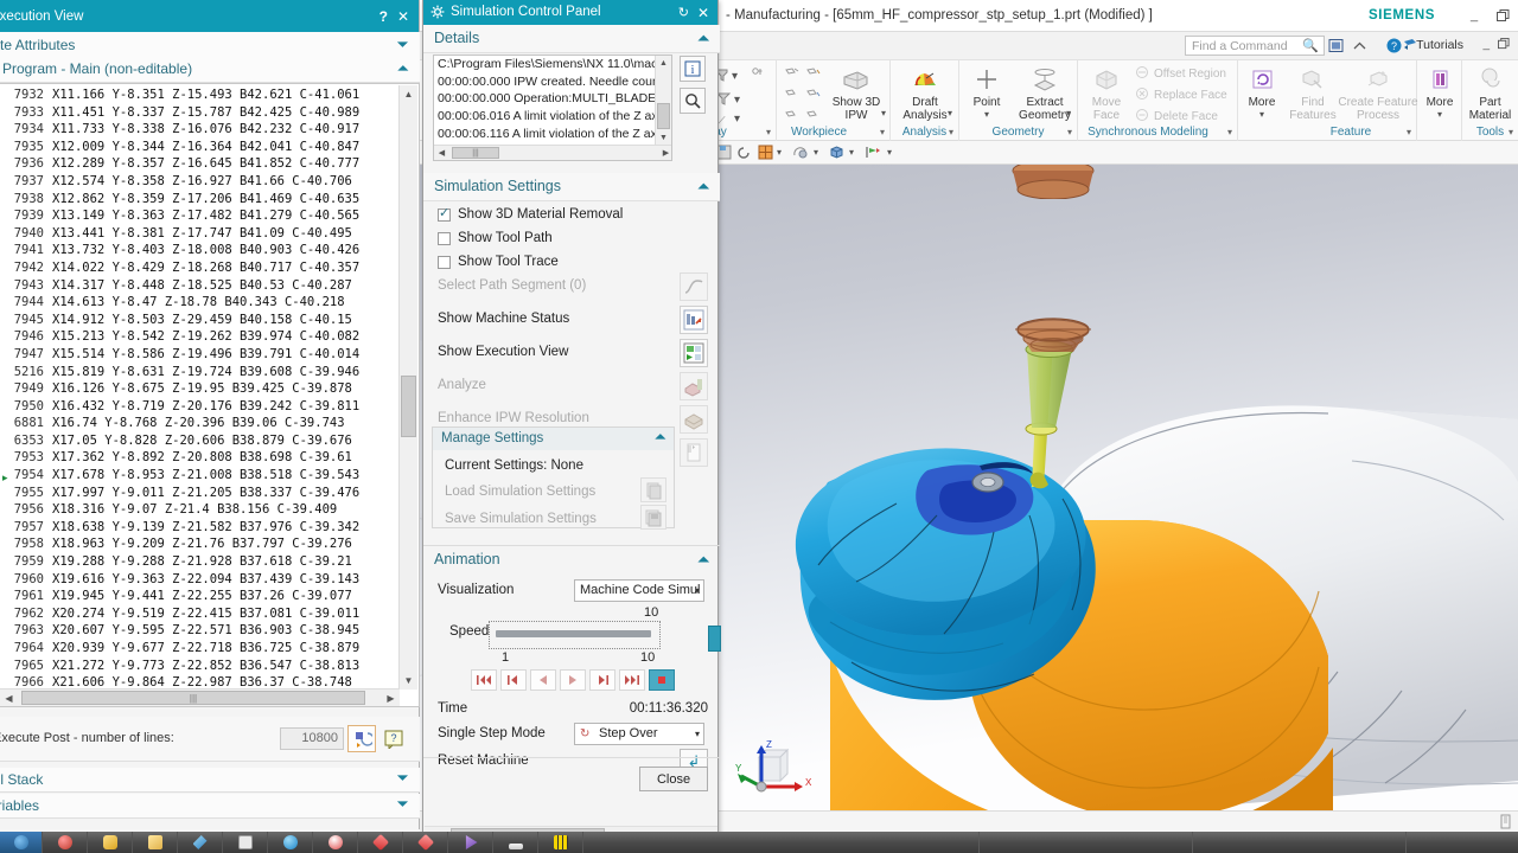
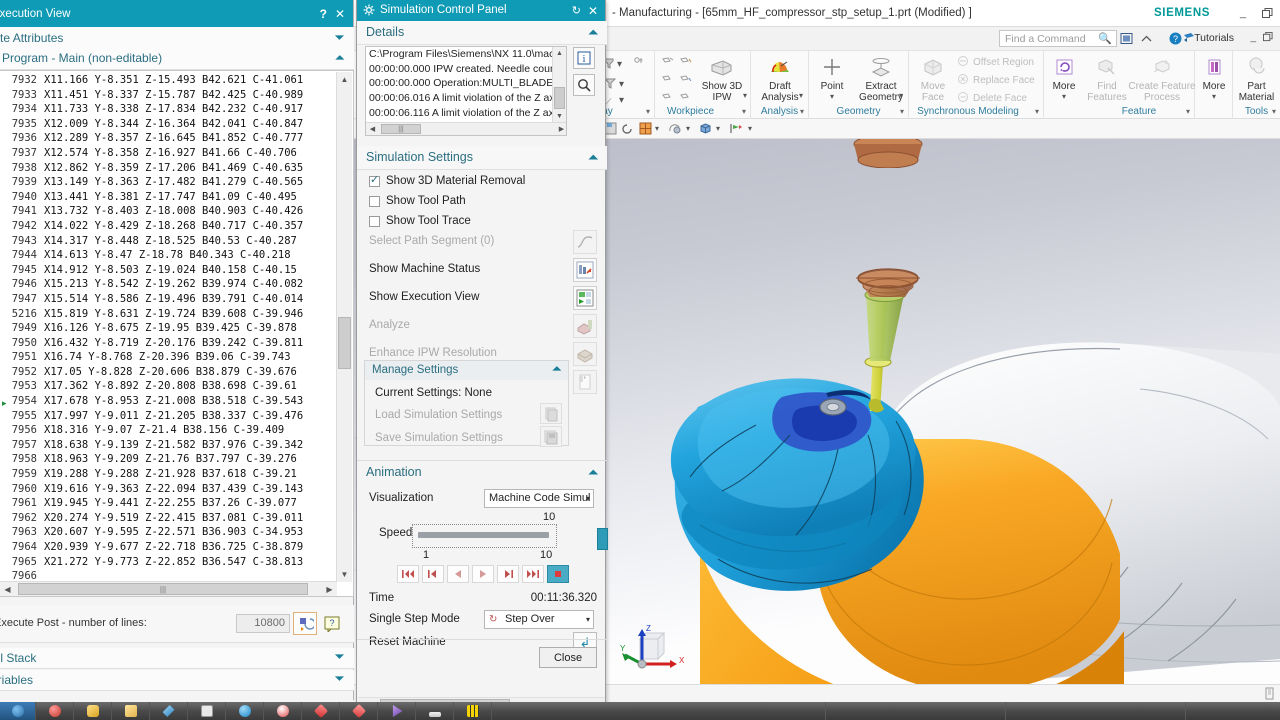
  - Manufacturing - [65mm_HF_compressor_stp_setup_1.prt (Modified) ]
  SIEMENS
  _
  Find a Command
  🔍
  ?
  Tutorials
  _
  ▾
  ▾
  ／
  ▾
  ▾
  Show 3D
  IPW
  ▾
  ▾
  Workpiece
  Draft
  Analysis
  ▾
  ▾
  Analysis
  Point
  ▾
  Extract
  Geometry
  ▾
  ▾
  Geometry
  Move
  Face
  Offset Region
  Replace Face
  Delete Face
  ▾
  Synchronous Modeling
  More
  ▾
  Find
  Features
  Create Feature
  Process
  ▾
  Feature
  More
  ▾
  Part
  Material
  ▾
  Tools
  ▾
  ▾
  ▾
  ▾
  Z
  X
  Y
  xecution View
  ?
  ✕
  te Attributes
  ⏷
  Program - Main (non-editable)
  ⏶
  7932
  X11.166 Y-8.351 Z-15.493 B42.621 C-41.061
  7933
  X11.451 Y-8.337 Z-15.787 B42.425 C-40.989
  7934
- X11.733 Y-8.338 Z-16.076 B42.232 C-40.917
+ X11.733 Y-8.338 Z-17.834 B42.232 C-40.917
  7935
  X12.009 Y-8.344 Z-16.364 B42.041 C-40.847
  7936
  X12.289 Y-8.357 Z-16.645 B41.852 C-40.777
  7937
  X12.574 Y-8.358 Z-16.927 B41.66 C-40.706
  7938
  X12.862 Y-8.359 Z-17.206 B41.469 C-40.635
  7939
  X13.149 Y-8.363 Z-17.482 B41.279 C-40.565
  7940
  X13.441 Y-8.381 Z-17.747 B41.09 C-40.495
  7941
  X13.732 Y-8.403 Z-18.008 B40.903 C-40.426
  7942
  X14.022 Y-8.429 Z-18.268 B40.717 C-40.357
  7943
  X14.317 Y-8.448 Z-18.525 B40.53 C-40.287
  7944
  X14.613 Y-8.47 Z-18.78 B40.343 C-40.218
  7945
- X14.912 Y-8.503 Z-29.459 B40.158 C-40.15
+ X14.912 Y-8.503 Z-19.024 B40.158 C-40.15
  7946
  X15.213 Y-8.542 Z-19.262 B39.974 C-40.082
  7947
  X15.514 Y-8.586 Z-19.496 B39.791 C-40.014
  5216
  X15.819 Y-8.631 Z-19.724 B39.608 C-39.946
  7949
  X16.126 Y-8.675 Z-19.95 B39.425 C-39.878
  7950
  X16.432 Y-8.719 Z-20.176 B39.242 C-39.811
- 6881
+ 7951
  X16.74 Y-8.768 Z-20.396 B39.06 C-39.743
- 6353
+ 7952
  X17.05 Y-8.828 Z-20.606 B38.879 C-39.676
  7953
  X17.362 Y-8.892 Z-20.808 B38.698 C-39.61
  7954
  X17.678 Y-8.953 Z-21.008 B38.518 C-39.543
  7955
  X17.997 Y-9.011 Z-21.205 B38.337 C-39.476
  7956
  X18.316 Y-9.07 Z-21.4 B38.156 C-39.409
  7957
  X18.638 Y-9.139 Z-21.582 B37.976 C-39.342
  7958
  X18.963 Y-9.209 Z-21.76 B37.797 C-39.276
  7959
  X19.288 Y-9.288 Z-21.928 B37.618 C-39.21
  7960
  X19.616 Y-9.363 Z-22.094 B37.439 C-39.143
  7961
  X19.945 Y-9.441 Z-22.255 B37.26 C-39.077
  7962
  X20.274 Y-9.519 Z-22.415 B37.081 C-39.011
  7963
- X20.607 Y-9.595 Z-22.571 B36.903 C-38.945
+ X20.607 Y-9.595 Z-22.571 B36.903 C-34.953
  7964
  X20.939 Y-9.677 Z-22.718 B36.725 C-38.879
  7965
  X21.272 Y-9.773 Z-22.852 B36.547 C-38.813
  7966
- X21.606 Y-9.864 Z-22.987 B36.37 C-38.748
  ▸
  ▲
  ▼
  ◀
  |||
  ▶
  xecute Post - number of lines:
  10800
  ?
  l Stack
  ⏷
  iables
  ⏷
  Simulation Control Panel
  ↻
  ✕
  Details
  ⏶
  C:\Program Files\Siemens\NX 11.0\ma
  00:00:00.000 IPW created. Needle cou
  00:00:00.000 Operation:MULTI_BLADE
  00:00:06.016 A limit violation of the Z a
  00:00:06.116 A limit violation of the Z a
  i
  Simulation Settings
  ⏶
  Show 3D Material Removal
  Show Tool Path
  Show Tool Trace
  Select Path Segment (0)
  Show Machine Status
  Show Execution View
  Analyze
  Enhance IPW Resolution
  Manage Settings
  ⏶
  Current Settings: None
  Load Simulation Settings
  Save Simulation Settings
  Animation
  ⏶
  Visualization
  Machine Code Simul
  ▾
  10
  Speed
  1
  10
  Time
  00:11:36.320
  Single Step Mode
  ↻
  Step Over
  ▾
  Reset Machine
  ↲
  Close
